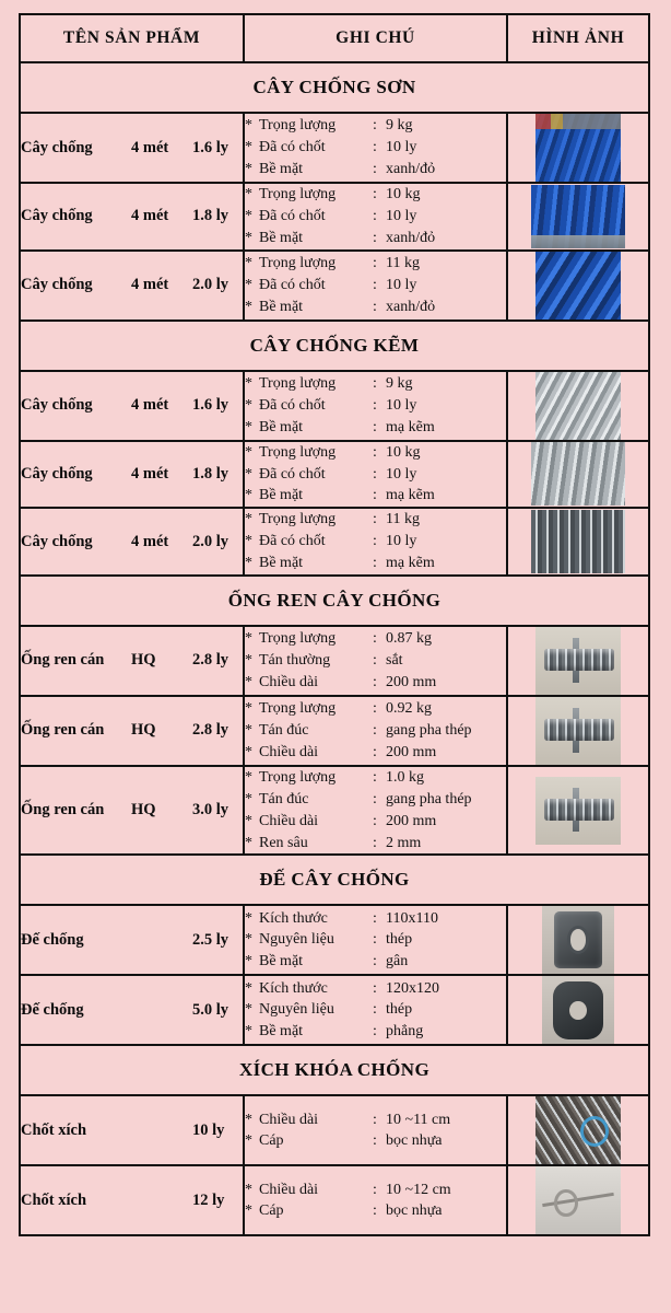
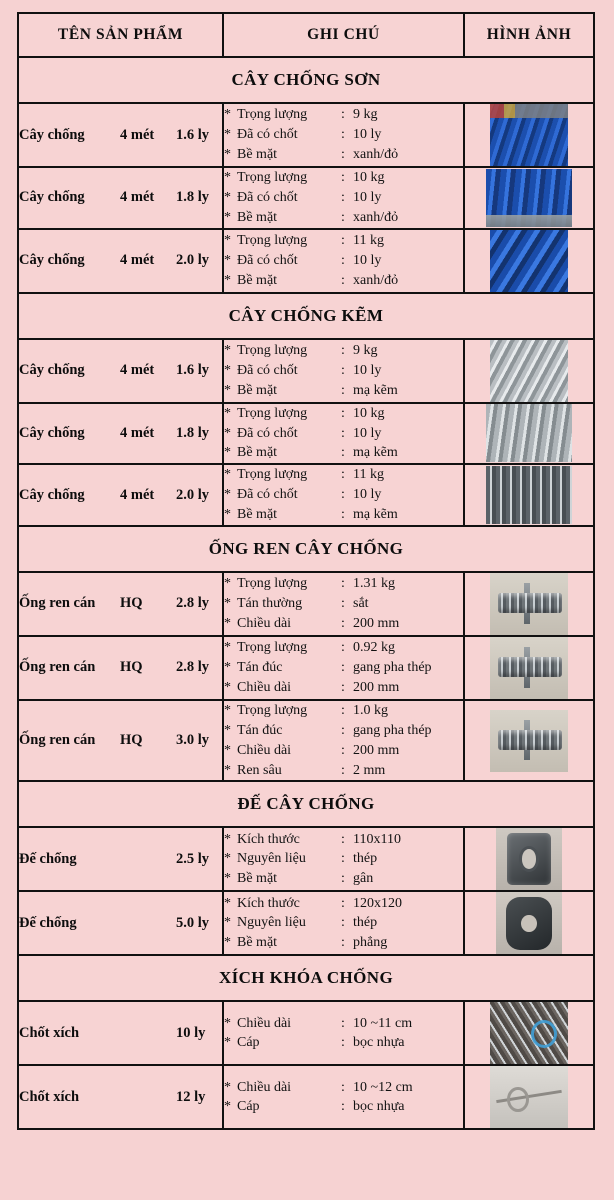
  TÊN SẢN PHẨM	GHI CHÚ	HÌNH ẢNH
  CÂY CHỐNG SƠN
  Cây chống 4 mét 1.6 ly	* Trọng lượng : 9 kg* Đã có chốt : 10 ly* Bề mặt : xanh/đỏ
  Cây chống 4 mét 1.8 ly	* Trọng lượng : 10 kg* Đã có chốt : 10 ly* Bề mặt : xanh/đỏ
  Cây chống 4 mét 2.0 ly	* Trọng lượng : 11 kg* Đã có chốt : 10 ly* Bề mặt : xanh/đỏ
  CÂY CHỐNG KẼM
  Cây chống 4 mét 1.6 ly	* Trọng lượng : 9 kg* Đã có chốt : 10 ly* Bề mặt : mạ kẽm
  Cây chống 4 mét 1.8 ly	* Trọng lượng : 10 kg* Đã có chốt : 10 ly* Bề mặt : mạ kẽm
  Cây chống 4 mét 2.0 ly	* Trọng lượng : 11 kg* Đã có chốt : 10 ly* Bề mặt : mạ kẽm
  ỐNG REN CÂY CHỐNG
- Ống ren cán HQ 2.8 ly	* Trọng lượng : 0.87 kg* Tán thường : sắt* Chiều dài : 200 mm
+ Ống ren cán HQ 2.8 ly	* Trọng lượng : 1.31 kg* Tán thường : sắt* Chiều dài : 200 mm
  Ống ren cán HQ 2.8 ly	* Trọng lượng : 0.92 kg* Tán đúc : gang pha thép* Chiều dài : 200 mm
  Ống ren cán HQ 3.0 ly	* Trọng lượng : 1.0 kg* Tán đúc : gang pha thép* Chiều dài : 200 mm* Ren sâu : 2 mm
  ĐẾ CÂY CHỐNG
  Đế chống 2.5 ly	* Kích thước : 110x110* Nguyên liệu : thép* Bề mặt : gân
  Đế chống 5.0 ly	* Kích thước : 120x120* Nguyên liệu : thép* Bề mặt : phẳng
  XÍCH KHÓA CHỐNG
  Chốt xích 10 ly	* Chiều dài : 10 ~11 cm* Cáp : bọc nhựa
  Chốt xích 12 ly	* Chiều dài : 10 ~12 cm* Cáp : bọc nhựa
